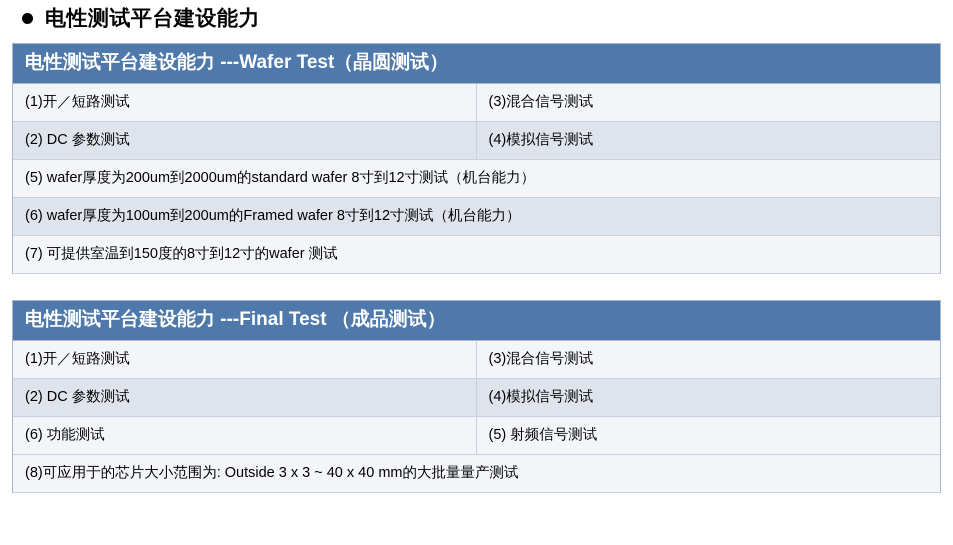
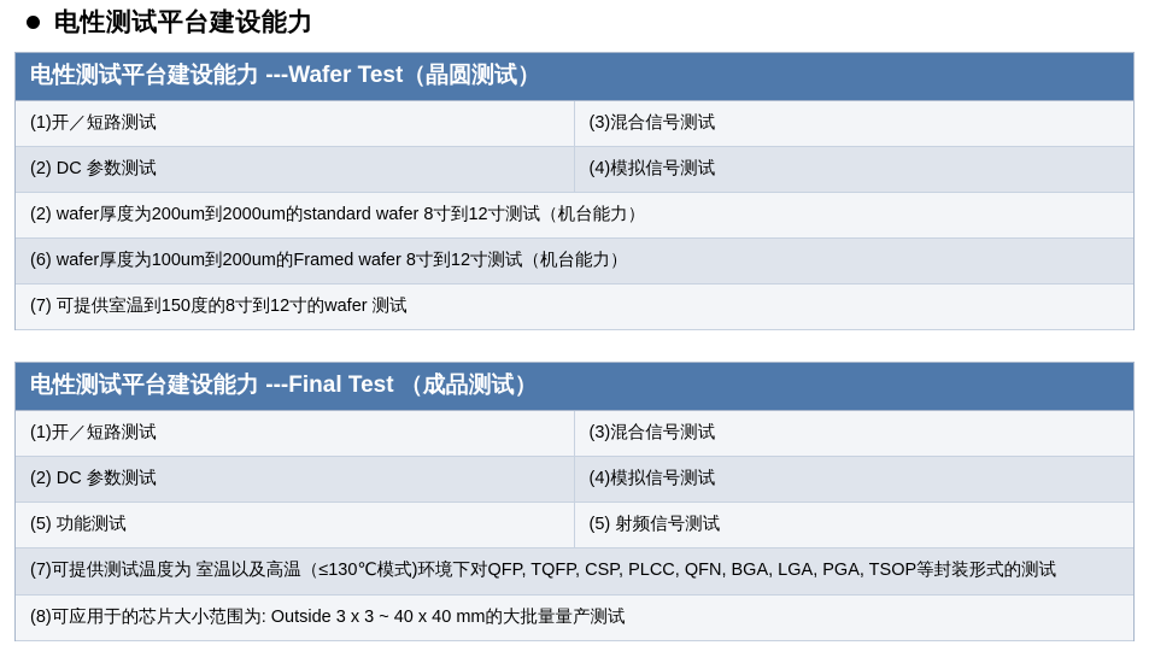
  电性测试平台建设能力
  电性测试平台建设能力 ---Wafer Test（晶圆测试）
  (1)开／短路测试
  (3)混合信号测试
  (2) DC 参数测试
  (4)模拟信号测试
- (5) wafer厚度为200um到2000um的standard wafer 8寸到12寸测试（机台能力）
+ (2) wafer厚度为200um到2000um的standard wafer 8寸到12寸测试（机台能力）
  (6) wafer厚度为100um到200um的Framed wafer 8寸到12寸测试（机台能力）
  (7) 可提供室温到150度的8寸到12寸的wafer 测试
  电性测试平台建设能力 ---Final Test （成品测试）
  (1)开／短路测试
  (3)混合信号测试
  (2) DC 参数测试
  (4)模拟信号测试
- (6) 功能测试
+ (5) 功能测试
  (5) 射频信号测试
+ (7)可提供测试温度为 室温以及高温（≤130℃模式)环境下对QFP, TQFP, CSP, PLCC, QFN, BGA, LGA, PGA, TSOP等封装形式的测试
  (8)可应用于的芯片大小范围为: Outside 3 x 3 ~ 40 x 40 mm的大批量量产测试
